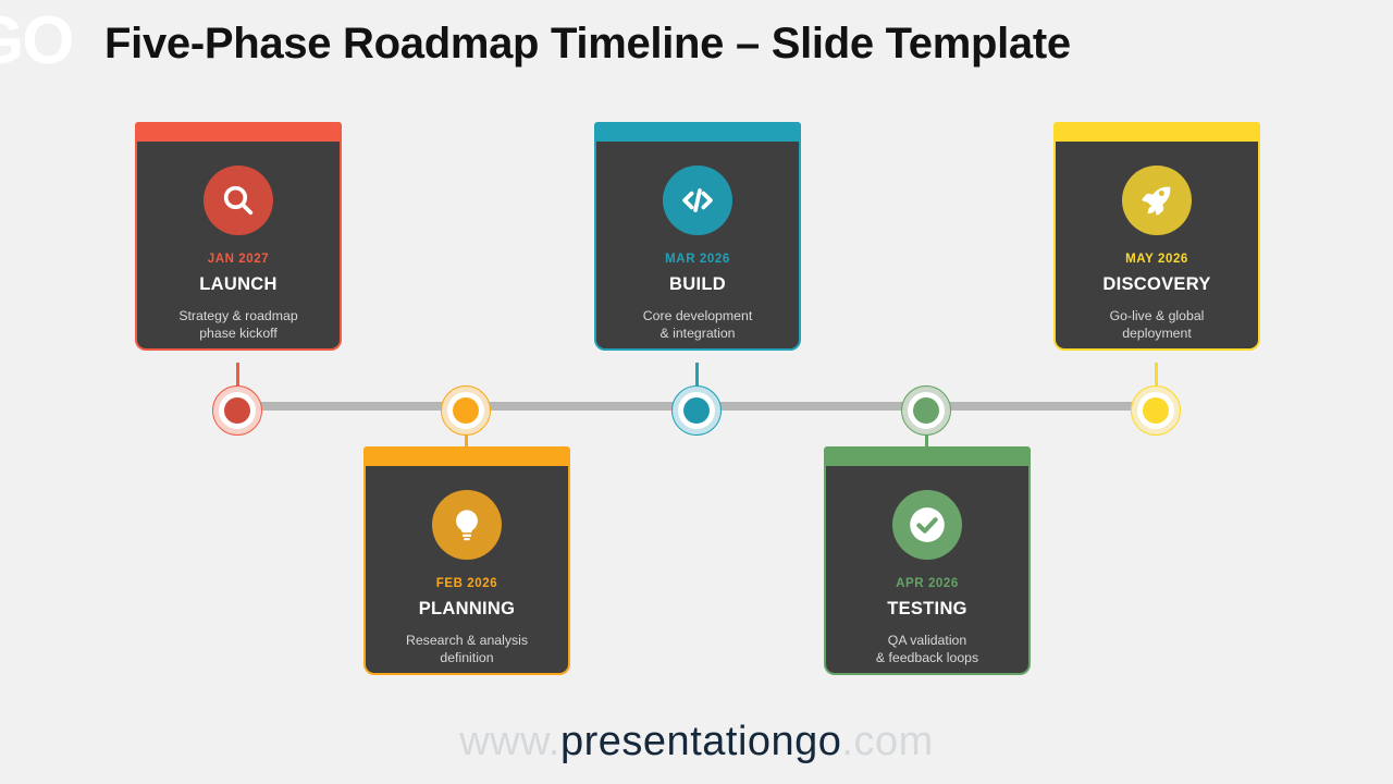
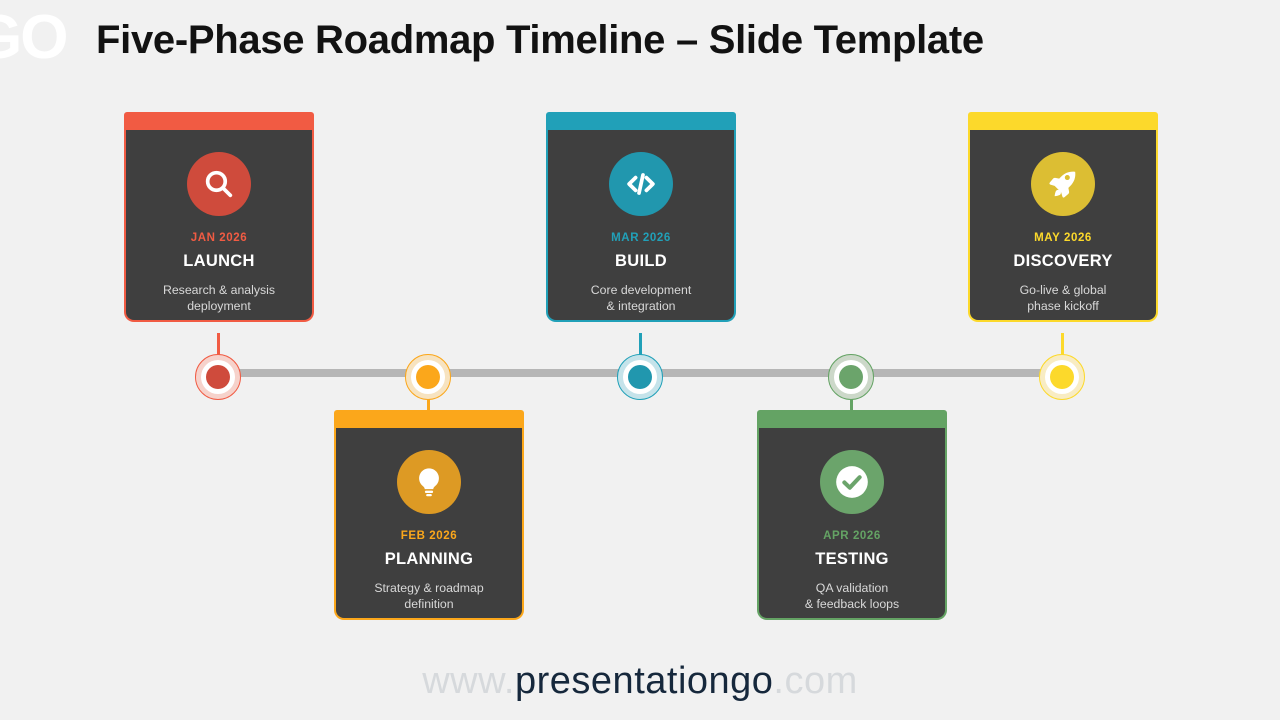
  Five-Phase Roadmap Timeline – Slide Template
- JAN 2027
+ JAN 2026
  LAUNCH
- Strategy & roadmap
+ Research & analysis
- phase kickoff
+ deployment
  FEB 2026
  PLANNING
- Research & analysis
+ Strategy & roadmap
  definition
  MAR 2026
  BUILD
  Core development
  & integration
  APR 2026
  TESTING
  QA validation
  & feedback loops
  MAY 2026
  DISCOVERY
  Go-live & global
- deployment
+ phase kickoff
  www.presentationgo.com
